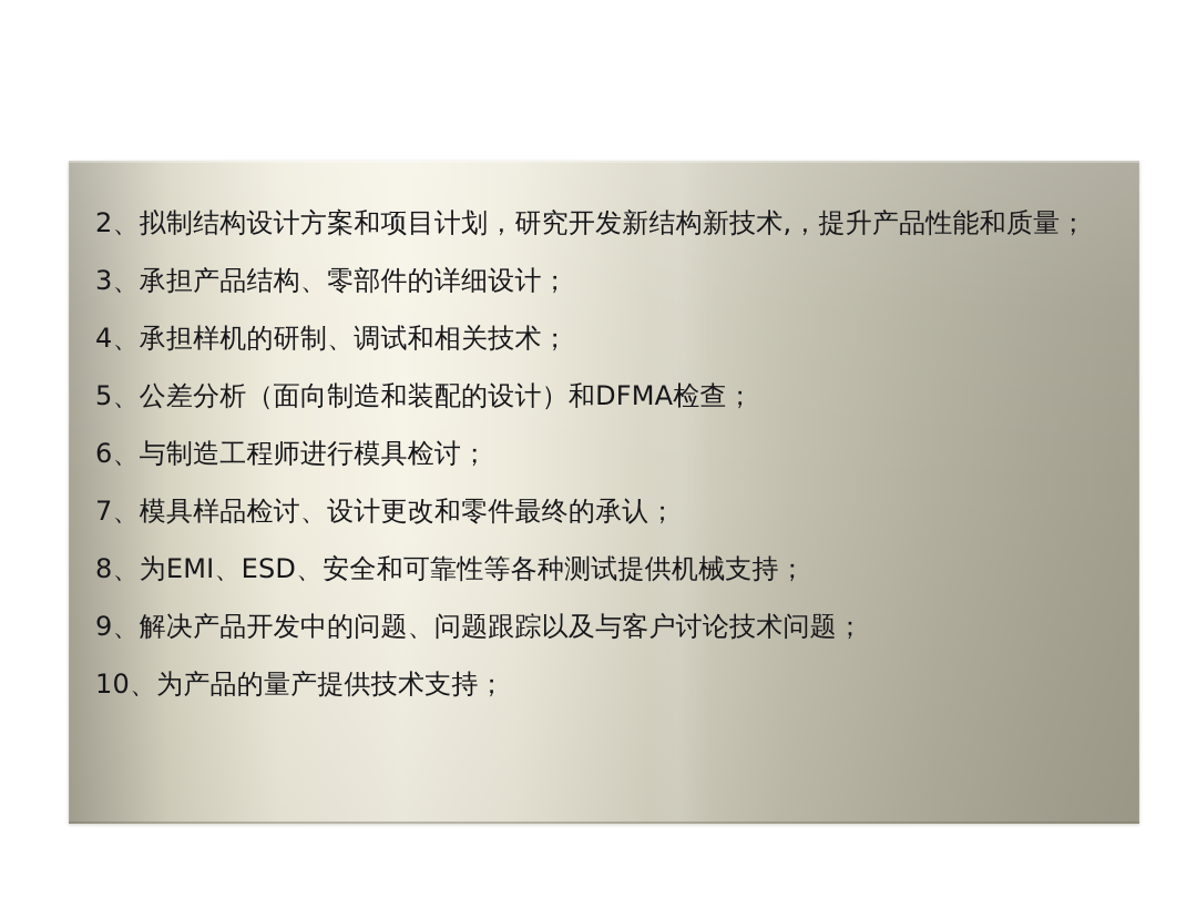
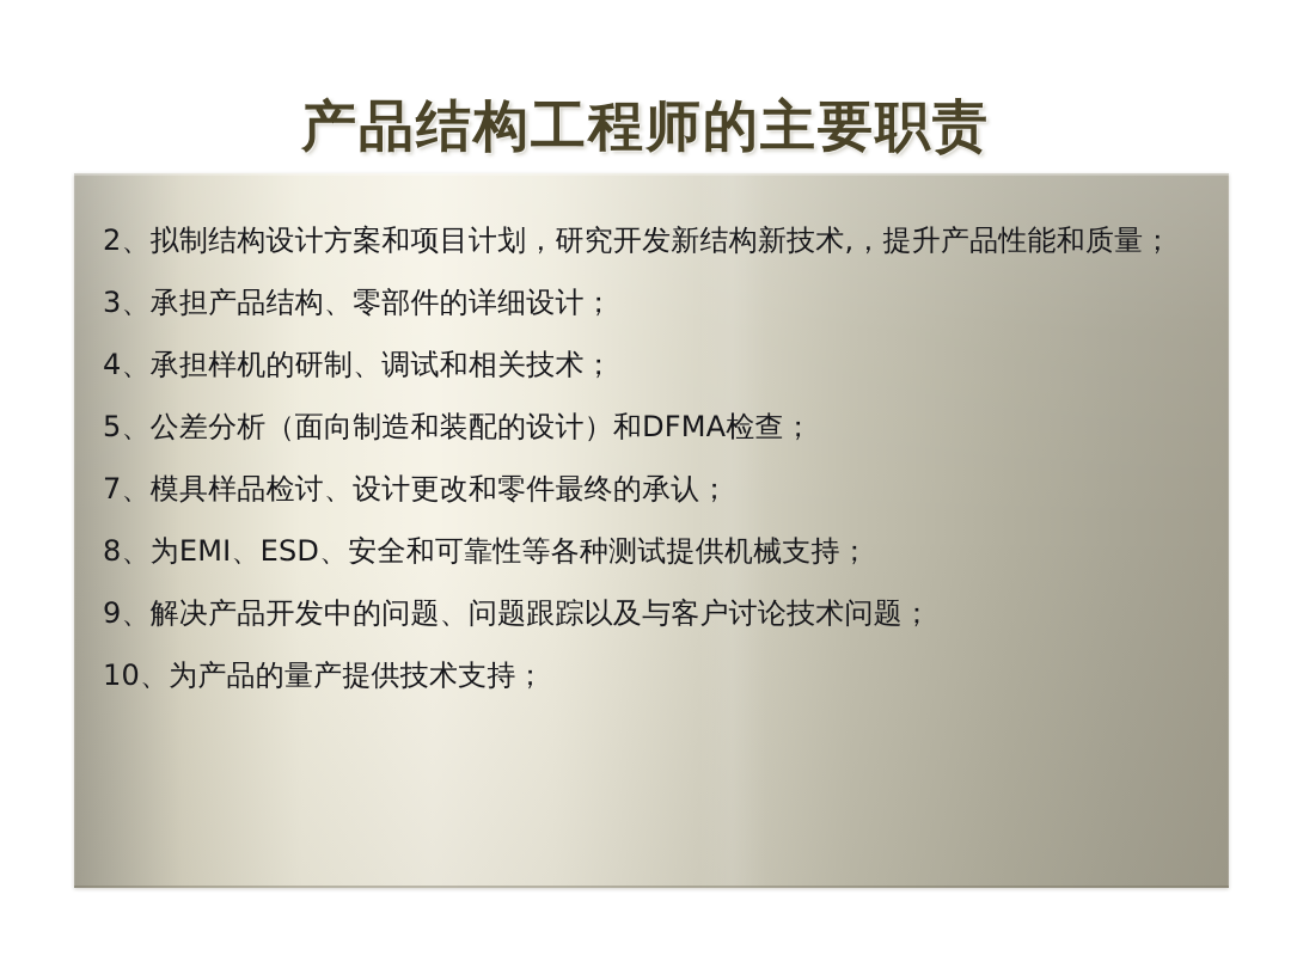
+ 产品结构工程师的主要职责
  2、拟制结构设计方案和项目计划，研究开发新结构新技术,，提升产品性能和质量；
  3、承担产品结构、零部件的详细设计；
  4、承担样机的研制、调试和相关技术；
  5、公差分析（面向制造和装配的设计）和DFMA检查；
- 6、与制造工程师进行模具检讨；
  7、模具样品检讨、设计更改和零件最终的承认；
  8、为EMI、ESD、安全和可靠性等各种测试提供机械支持；
  9、解决产品开发中的问题、问题跟踪以及与客户讨论技术问题；
  10、为产品的量产提供技术支持；
